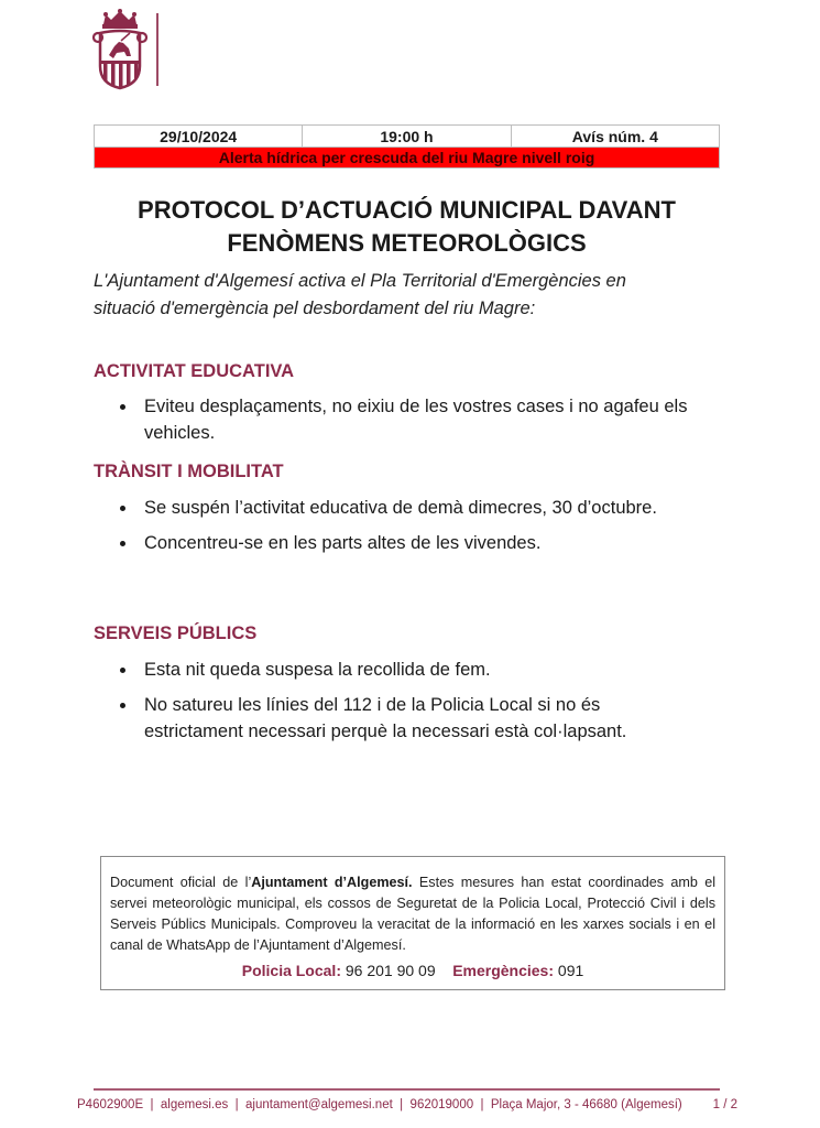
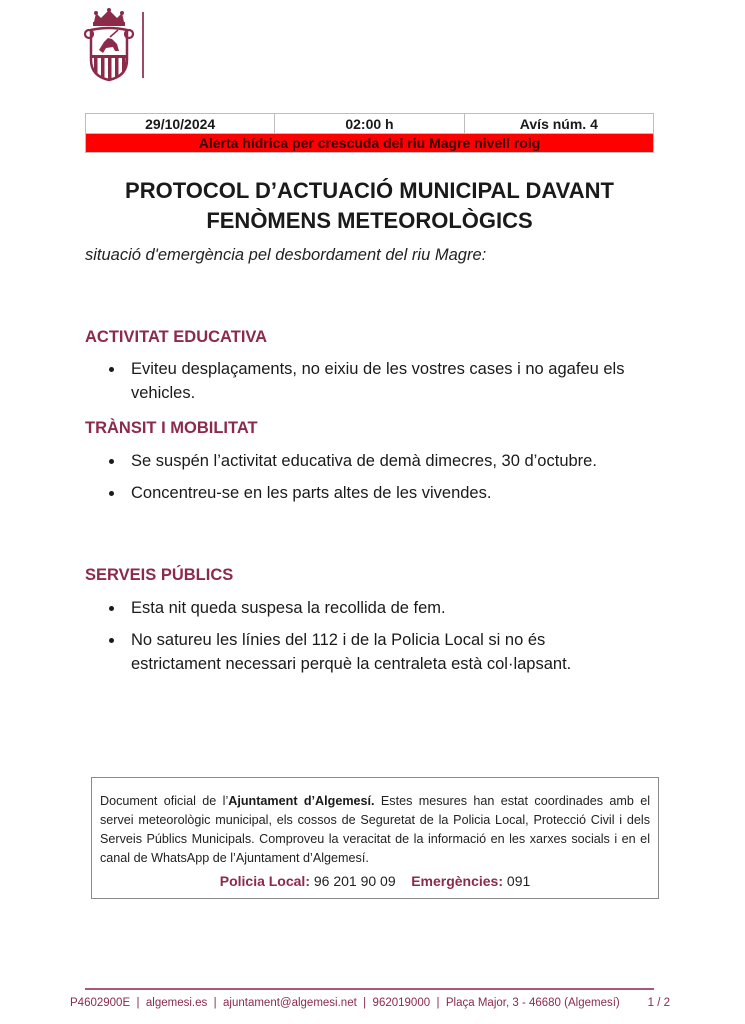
- 29/10/2024	19:00 h	Avís núm. 4
+ 29/10/2024	02:00 h	Avís núm. 4
  Alerta hídrica per crescuda del riu Magre nivell roig
  PROTOCOL D’ACTUACIÓ MUNICIPAL DAVANT
  FENÒMENS METEOROLÒGICS
- L'Ajuntament d'Algemesí activa el Pla Territorial d'Emergències en
  situació d'emergència pel desbordament del riu Magre:
  ACTIVITAT EDUCATIVA
  Eviteu desplaçaments, no eixiu de les vostres cases i no agafeu els vehicles.
  TRÀNSIT I MOBILITAT
  Se suspén l’activitat educativa de demà dimecres, 30 d’octubre.
  Concentreu-se en les parts altes de les vivendes.
  SERVEIS PÚBLICS
  Esta nit queda suspesa la recollida de fem.
- No satureu les línies del 112 i de la Policia Local si no és estrictament necessari perquè la necessari està col·lapsant.
+ No satureu les línies del 112 i de la Policia Local si no és estrictament necessari perquè la centraleta està col·lapsant.
  Document oficial de l’Ajuntament d’Algemesí. Estes mesures han estat coordinades amb el servei meteorològic municipal, els cossos de Seguretat de la Policia Local, Protecció Civil i dels Serveis Públics Municipals. Comproveu la veracitat de la informació en les xarxes socials i en el canal de WhatsApp de l’Ajuntament d’Algemesí.
  Policia Local: 96 201 90 09 Emergències: 091
  P4602900E | algemesi.es | ajuntament@algemesi.net | 962019000 | Plaça Major, 3 - 46680 (Algemesí)
  1 / 2
